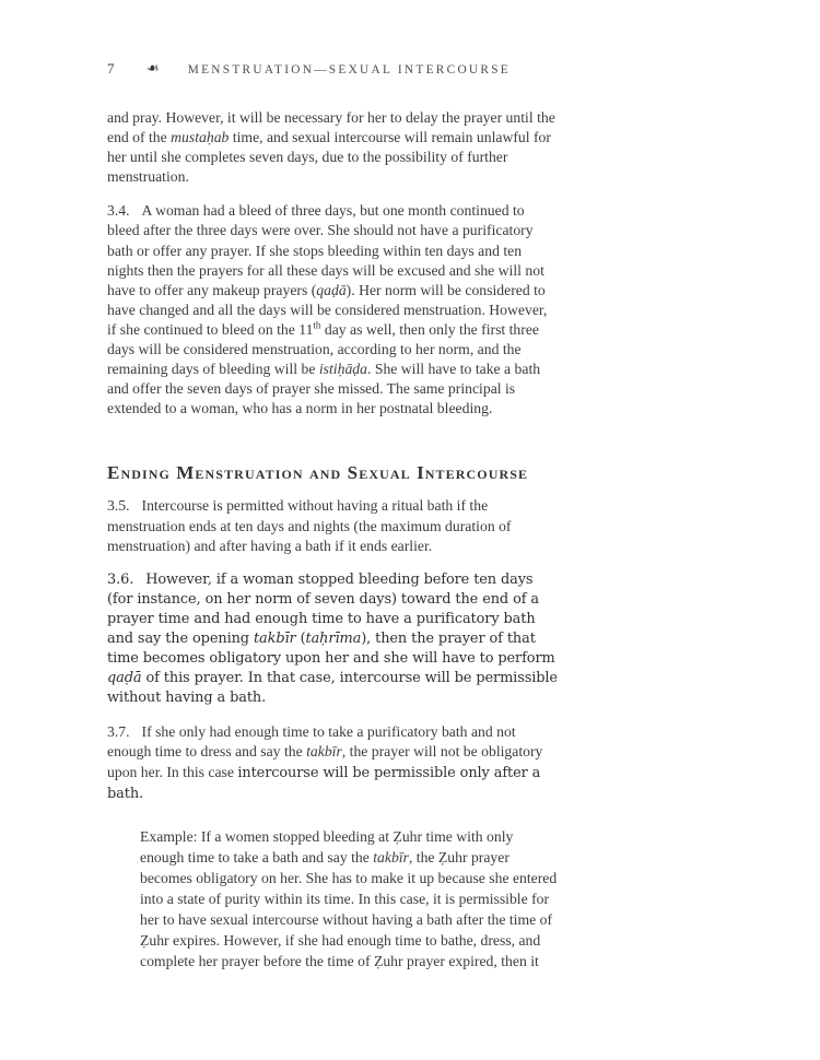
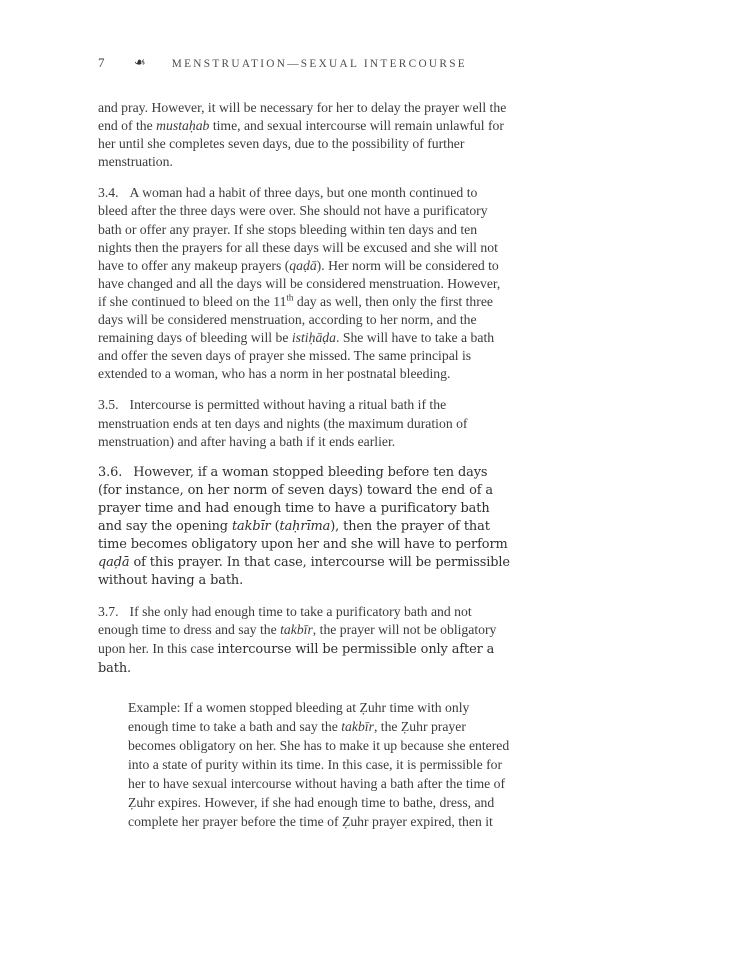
  7
  MENSTRUATION—SEXUAL INTERCOURSE
- and pray. However, it will be necessary for her to delay the prayer until the end of the mustaḥab time, and sexual intercourse will remain unlawful for her until she completes seven days, due to the possibility of further menstruation.
+ and pray. However, it will be necessary for her to delay the prayer well the end of the mustaḥab time, and sexual intercourse will remain unlawful for her until she completes seven days, due to the possibility of further menstruation.
- 3.4. A woman had a bleed of three days, but one month continued to bleed after the three days were over. She should not have a purificatory bath or offer any prayer. If she stops bleeding within ten days and ten nights then the prayers for all these days will be excused and she will not have to offer any makeup prayers (qaḍā). Her norm will be considered to have changed and all the days will be considered menstruation. However, if she continued to bleed on the 11th day as well, then only the first three days will be considered menstruation, according to her norm, and the remaining days of bleeding will be istiḥāḍa. She will have to take a bath and offer the seven days of prayer she missed. The same principal is extended to a woman, who has a norm in her postnatal bleeding.
+ 3.4. A woman had a habit of three days, but one month continued to bleed after the three days were over. She should not have a purificatory bath or offer any prayer. If she stops bleeding within ten days and ten nights then the prayers for all these days will be excused and she will not have to offer any makeup prayers (qaḍā). Her norm will be considered to have changed and all the days will be considered menstruation. However, if she continued to bleed on the 11th day as well, then only the first three days will be considered menstruation, according to her norm, and the remaining days of bleeding will be istiḥāḍa. She will have to take a bath and offer the seven days of prayer she missed. The same principal is extended to a woman, who has a norm in her postnatal bleeding.
- Ending Menstruation and Sexual Intercourse
  3.5. Intercourse is permitted without having a ritual bath if the menstruation ends at ten days and nights (the maximum duration of menstruation) and after having a bath if it ends earlier.
  3.6. However, if a woman stopped bleeding before ten days (for instance, on her norm of seven days) toward the end of a prayer time and had enough time to have a purificatory bath and say the opening takbīr (taḥrīma), then the prayer of that time becomes obligatory upon her and she will have to perform qaḍā of this prayer. In that case, intercourse will be permissible without having a bath.
  3.7. If she only had enough time to take a purificatory bath and not enough time to dress and say the takbīr, the prayer will not be obligatory upon her. In this case intercourse will be permissible only after a bath.
  Example: If a women stopped bleeding at Ẓuhr time with only enough time to take a bath and say the takbīr, the Ẓuhr prayer becomes obligatory on her. She has to make it up because she entered into a state of purity within its time. In this case, it is permissible for her to have sexual intercourse without having a bath after the time of Ẓuhr expires. However, if she had enough time to bathe, dress, and complete her prayer before the time of Ẓuhr prayer expired, then it
